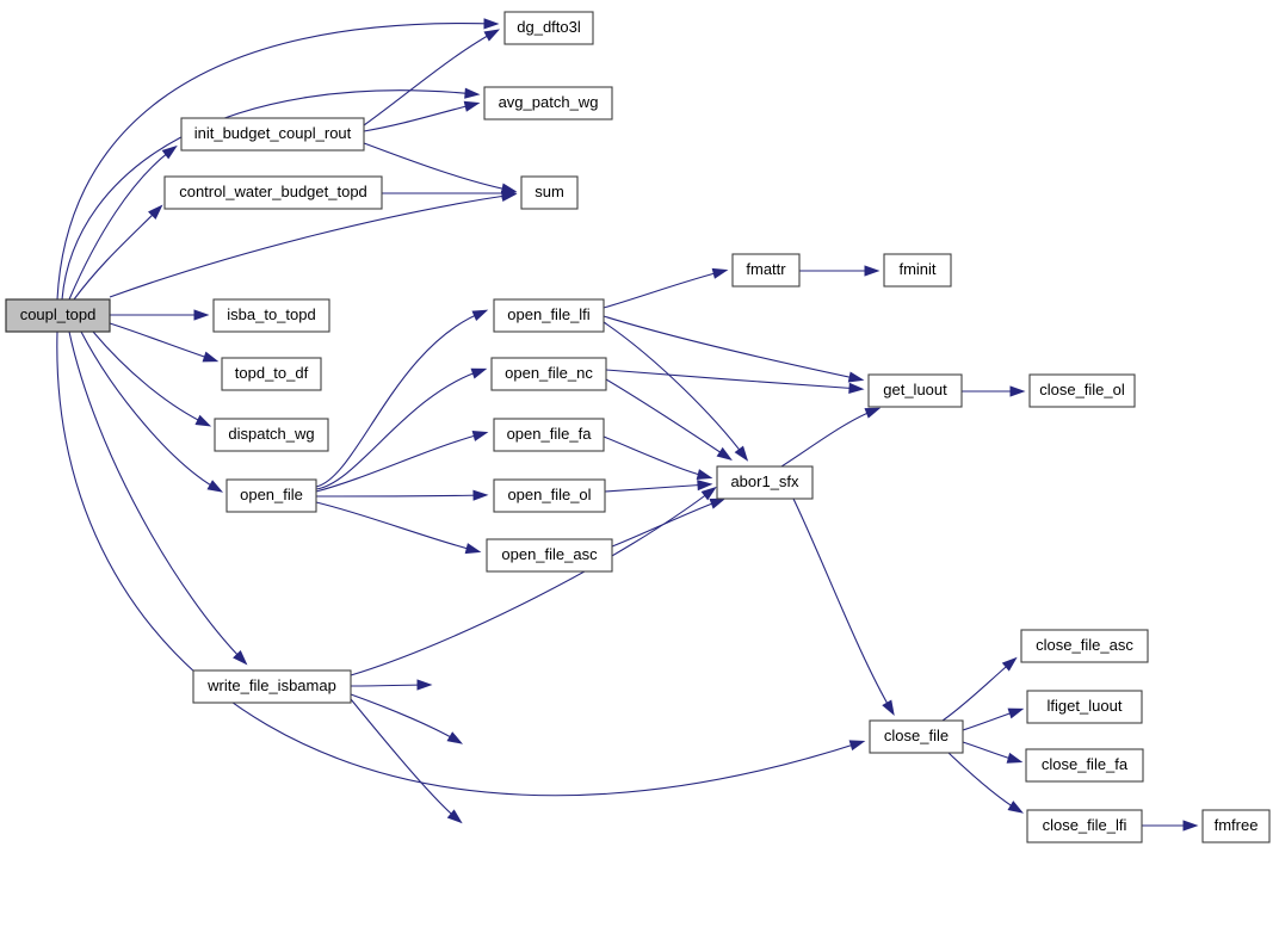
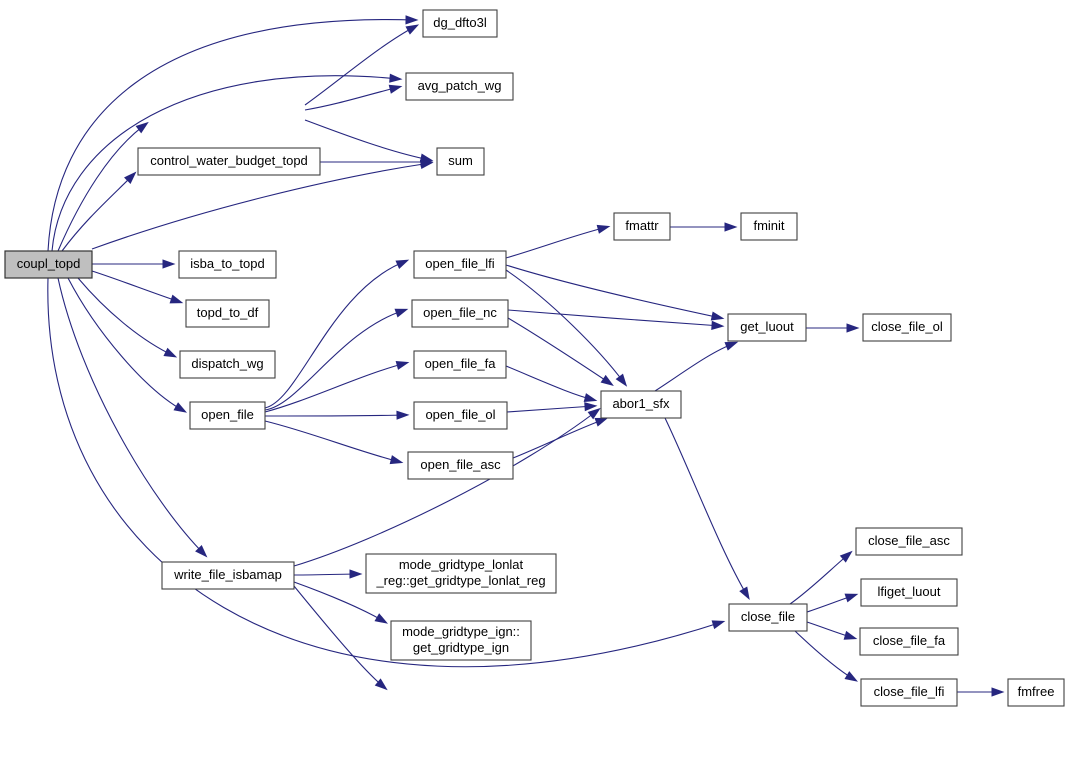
  coupl_topd
  dg_dfto3l
  avg_patch_wg
- init_budget_coupl_rout
  control_water_budget_topd
  sum
  isba_to_topd
  topd_to_df
  dispatch_wg
  open_file
  open_file_lfi
  open_file_nc
  open_file_fa
  open_file_ol
  open_file_asc
  fmattr
  fminit
  get_luout
  close_file_ol
  abor1_sfx
  write_file_isbamap
+ mode_gridtype_lonlat
+ _reg::get_gridtype_lonlat_reg
+ mode_gridtype_ign::
+ get_gridtype_ign
  close_file
  close_file_asc
  lfiget_luout
  close_file_fa
  close_file_lfi
  fmfree
